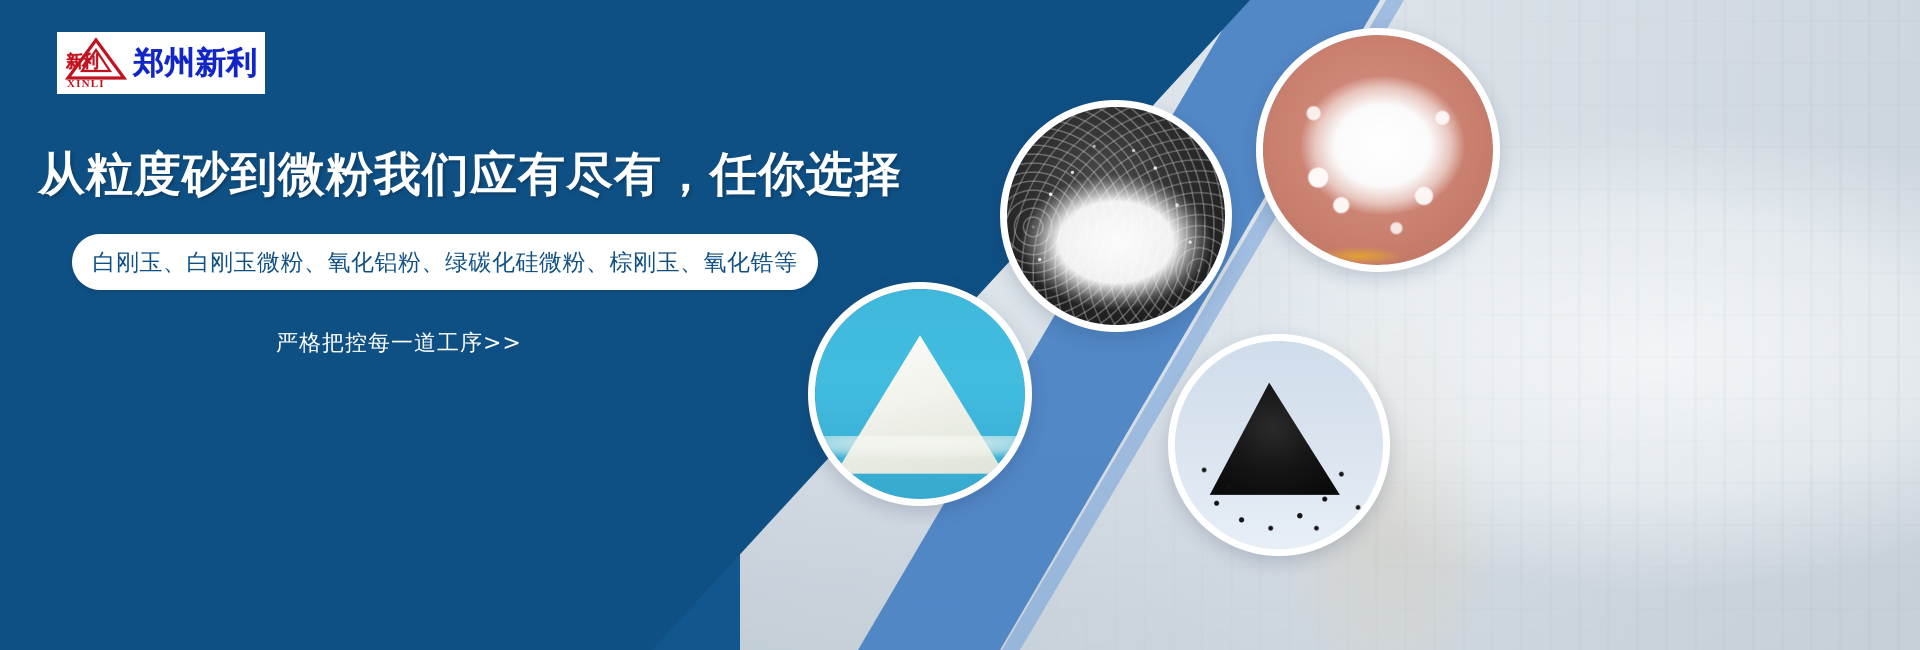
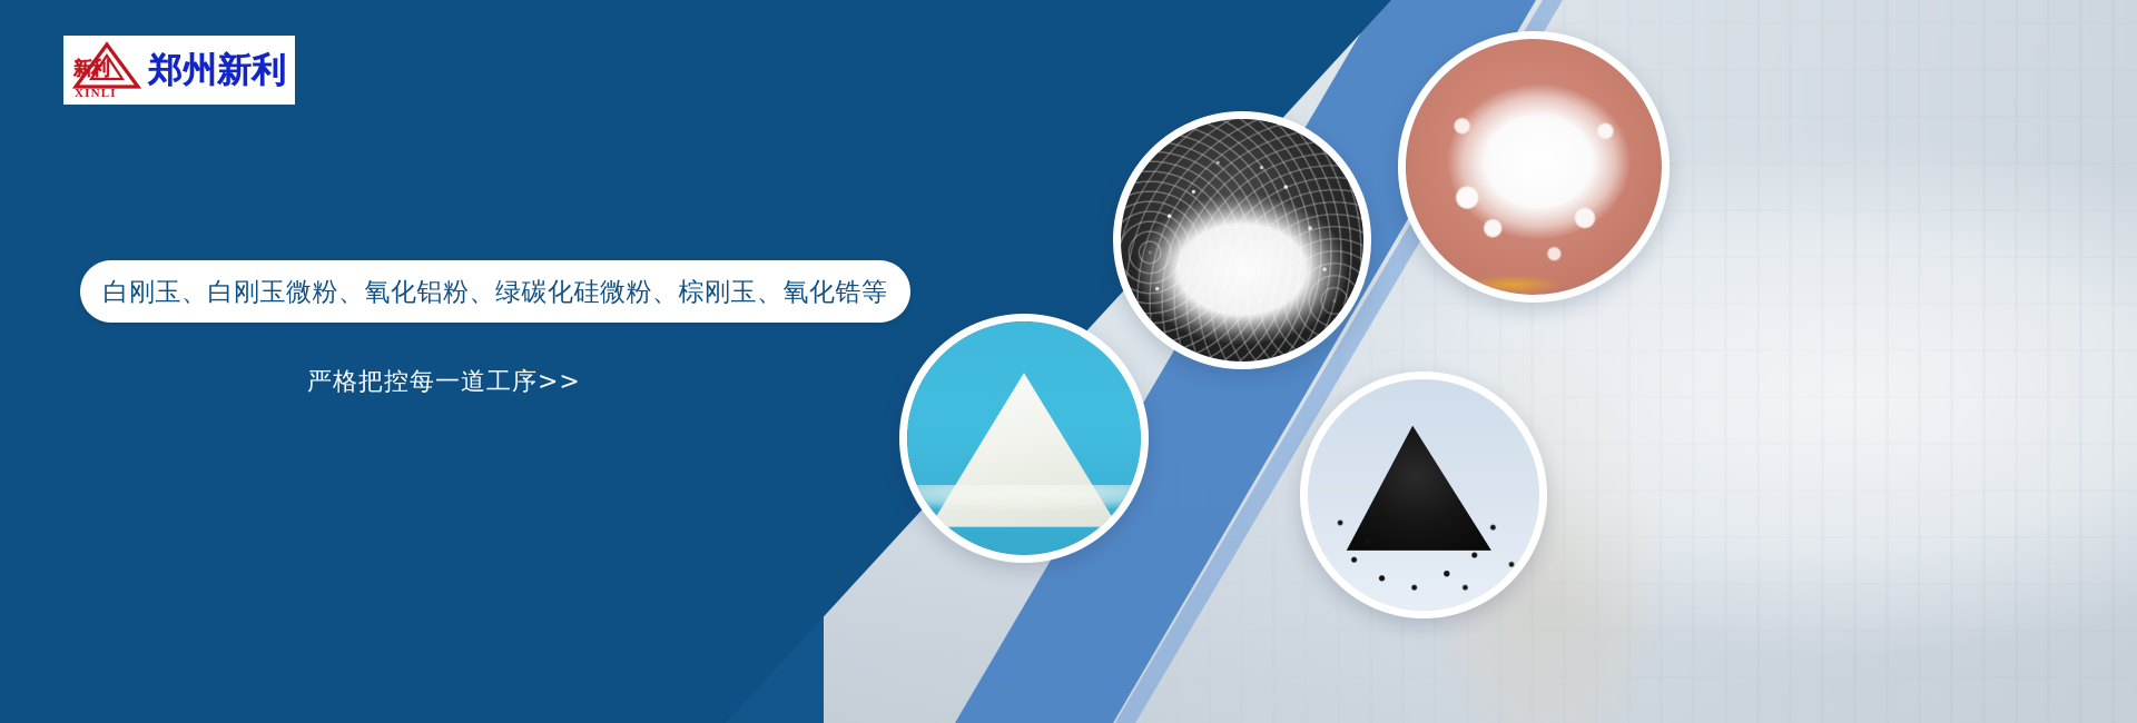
  新利
  XINLI
  郑州新利
- 从粒度砂到微粉我们应有尽有，任你选择
  白刚玉、白刚玉微粉、氧化铝粉、绿碳化硅微粉、棕刚玉、氧化锆等
  严格把控每一道工序>>
